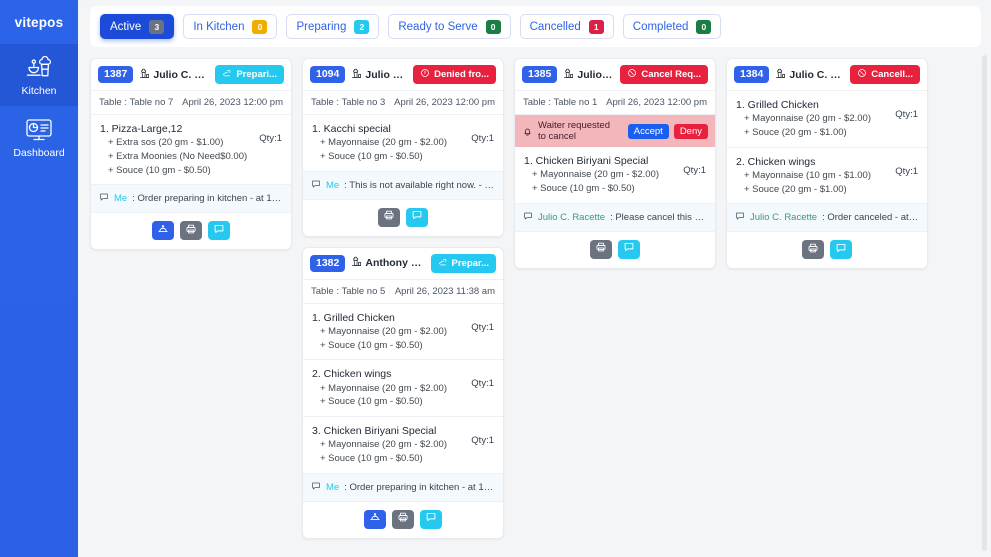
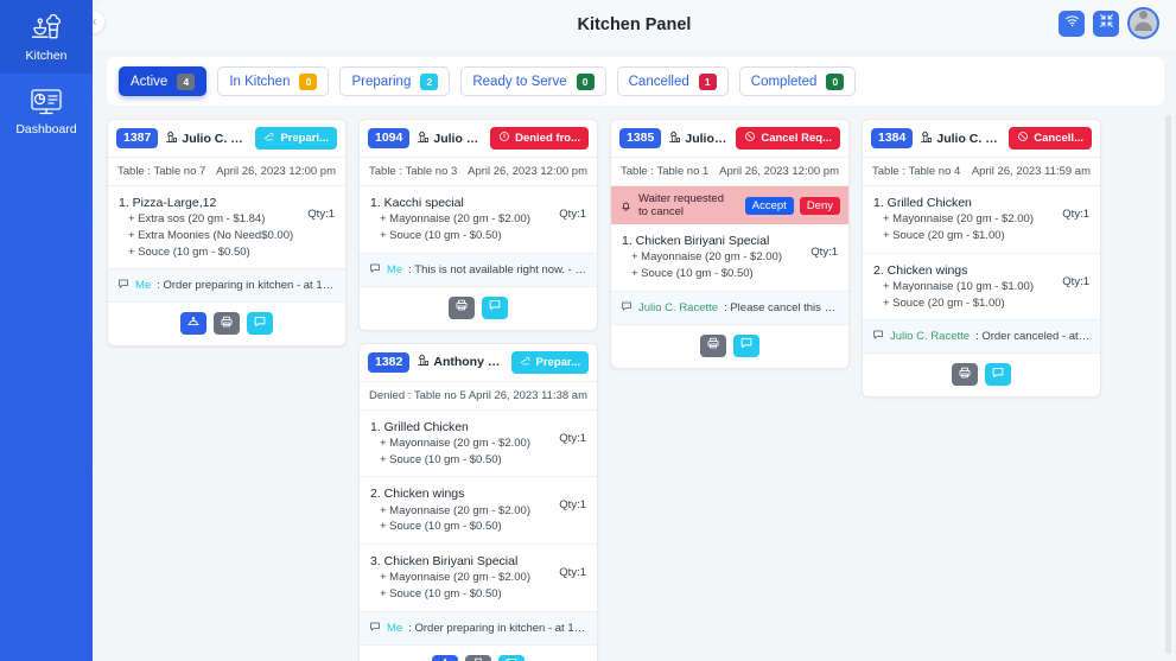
- vitepos
  Kitchen
  Dashboard
+ «
+ Kitchen Panel
  Active
- 3
+ 4
  In Kitchen
  0
  Preparing
  2
  Ready to Serve
  0
  Cancelled
  1
  Completed
  0
  1387
  Prepari...
  Table : Table no 7
  April 26, 2023 12:00 pm
  1. Pizza-Large,12
- + Extra sos (20 gm - $1.00)
+ + Extra sos (20 gm - $1.84)
  + Extra Moonies (No Need$0.00)
  + Souce (10 gm - $0.50)
  Qty:1
  Me
  : Order preparing in kitchen - at 12:0
  1094
  Julio C.
  Denied fro...
  Table : Table no 3
  April 26, 2023 12:00 pm
  1. Kacchi special
  + Mayonnaise (20 gm - $2.00)
  + Souce (10 gm - $0.50)
  Qty:1
  Me
  : This is not available right now. - at
  1382
  Prepar...
- Table : Table no 5
+ Denied : Table no 5
  April 26, 2023 11:38 am
  1. Grilled Chicken
  + Mayonnaise (20 gm - $2.00)
  + Souce (10 gm - $0.50)
  Qty:1
  2. Chicken wings
  + Mayonnaise (20 gm - $2.00)
  + Souce (10 gm - $0.50)
  Qty:1
  3. Chicken Biriyani Special
  + Mayonnaise (20 gm - $2.00)
  + Souce (10 gm - $0.50)
  Qty:1
  Me
  : Order preparing in kitchen - at 12:0
  1385
  Cancel Req...
  Table : Table no 1
  April 26, 2023 12:00 pm
  Waiter requested to cancel
  Accept
  Deny
  1. Chicken Biriyani Special
  + Mayonnaise (20 gm - $2.00)
  + Souce (10 gm - $0.50)
  Qty:1
  Julio C. Racette
  : Please cancel this ord
  1384
  Cancell...
+ Table : Table no 4
+ April 26, 2023 11:59 am
  1. Grilled Chicken
  + Mayonnaise (20 gm - $2.00)
  + Souce (20 gm - $1.00)
  Qty:1
  2. Chicken wings
  + Mayonnaise (10 gm - $1.00)
  + Souce (20 gm - $1.00)
  Qty:1
  Julio C. Racette
  : Order canceled - at 1
